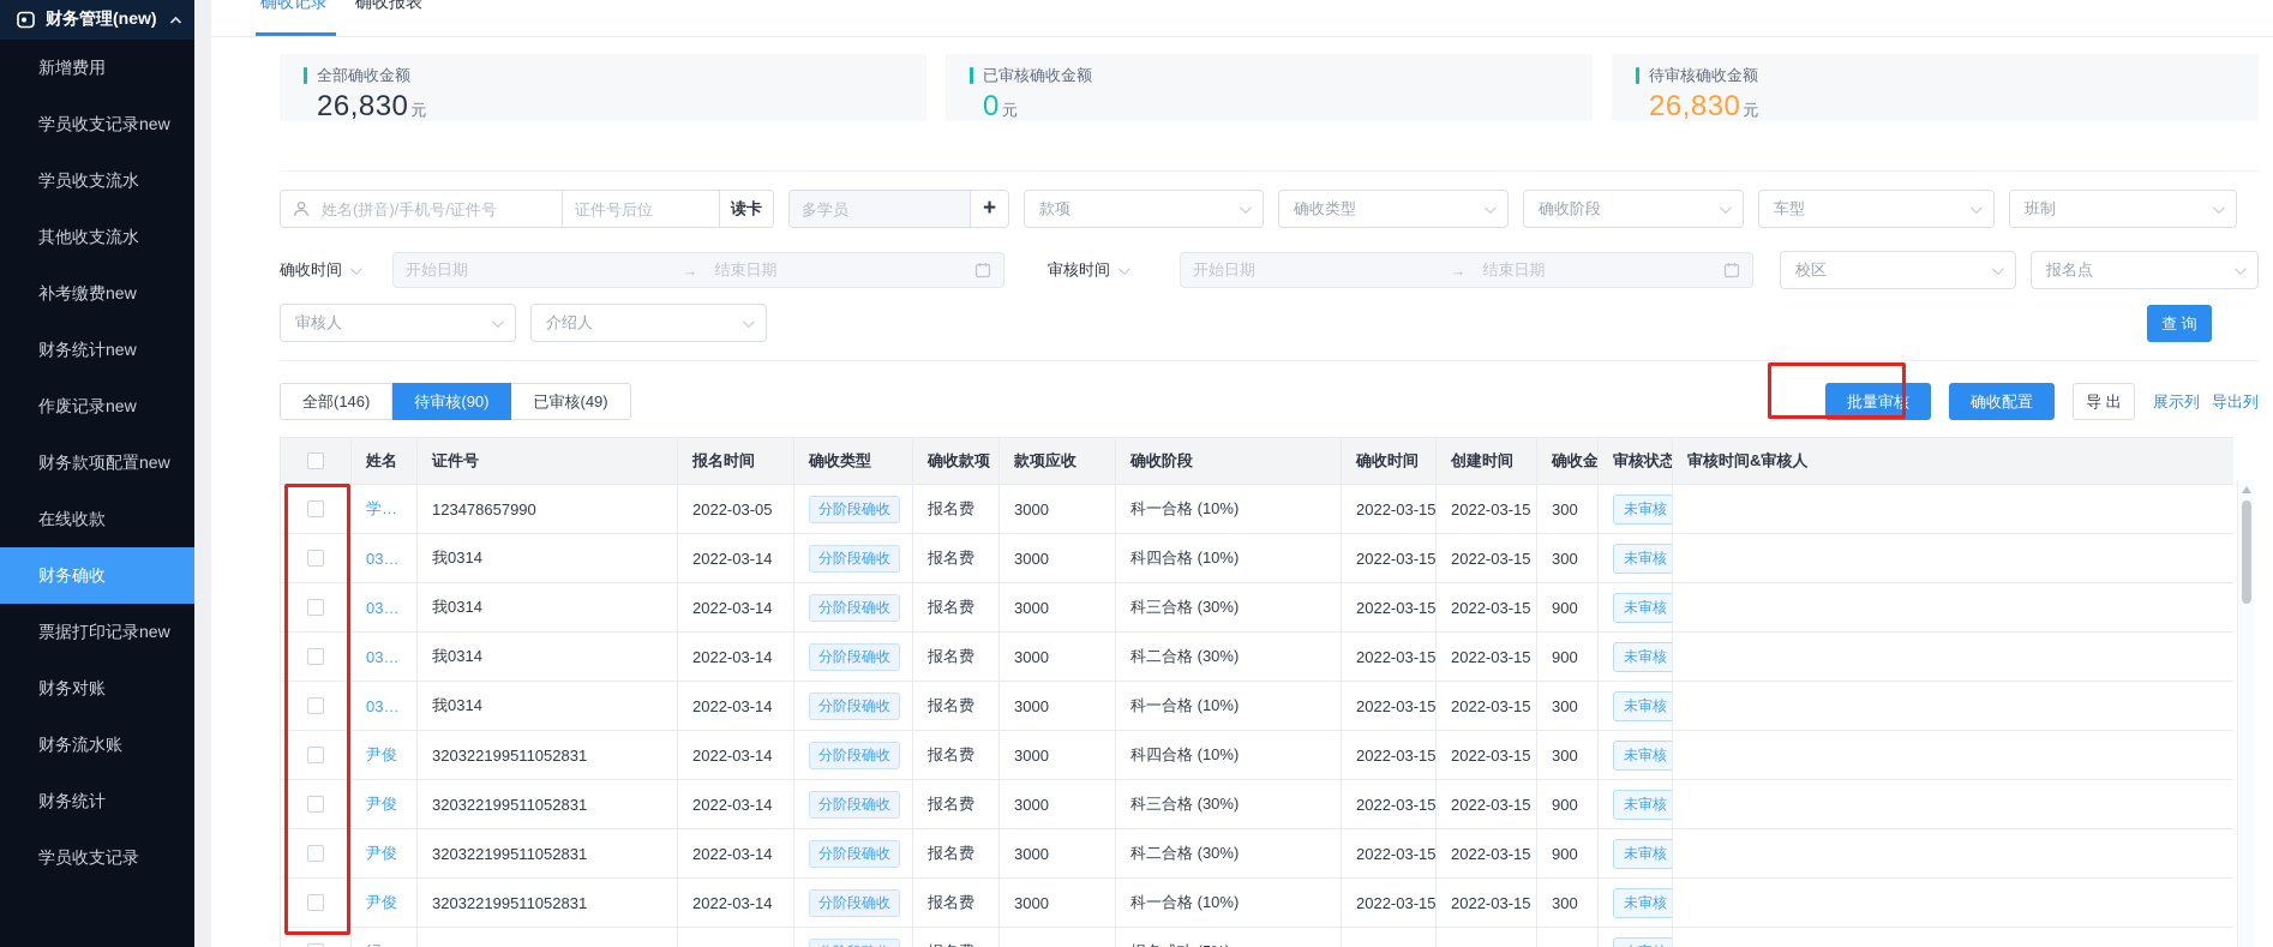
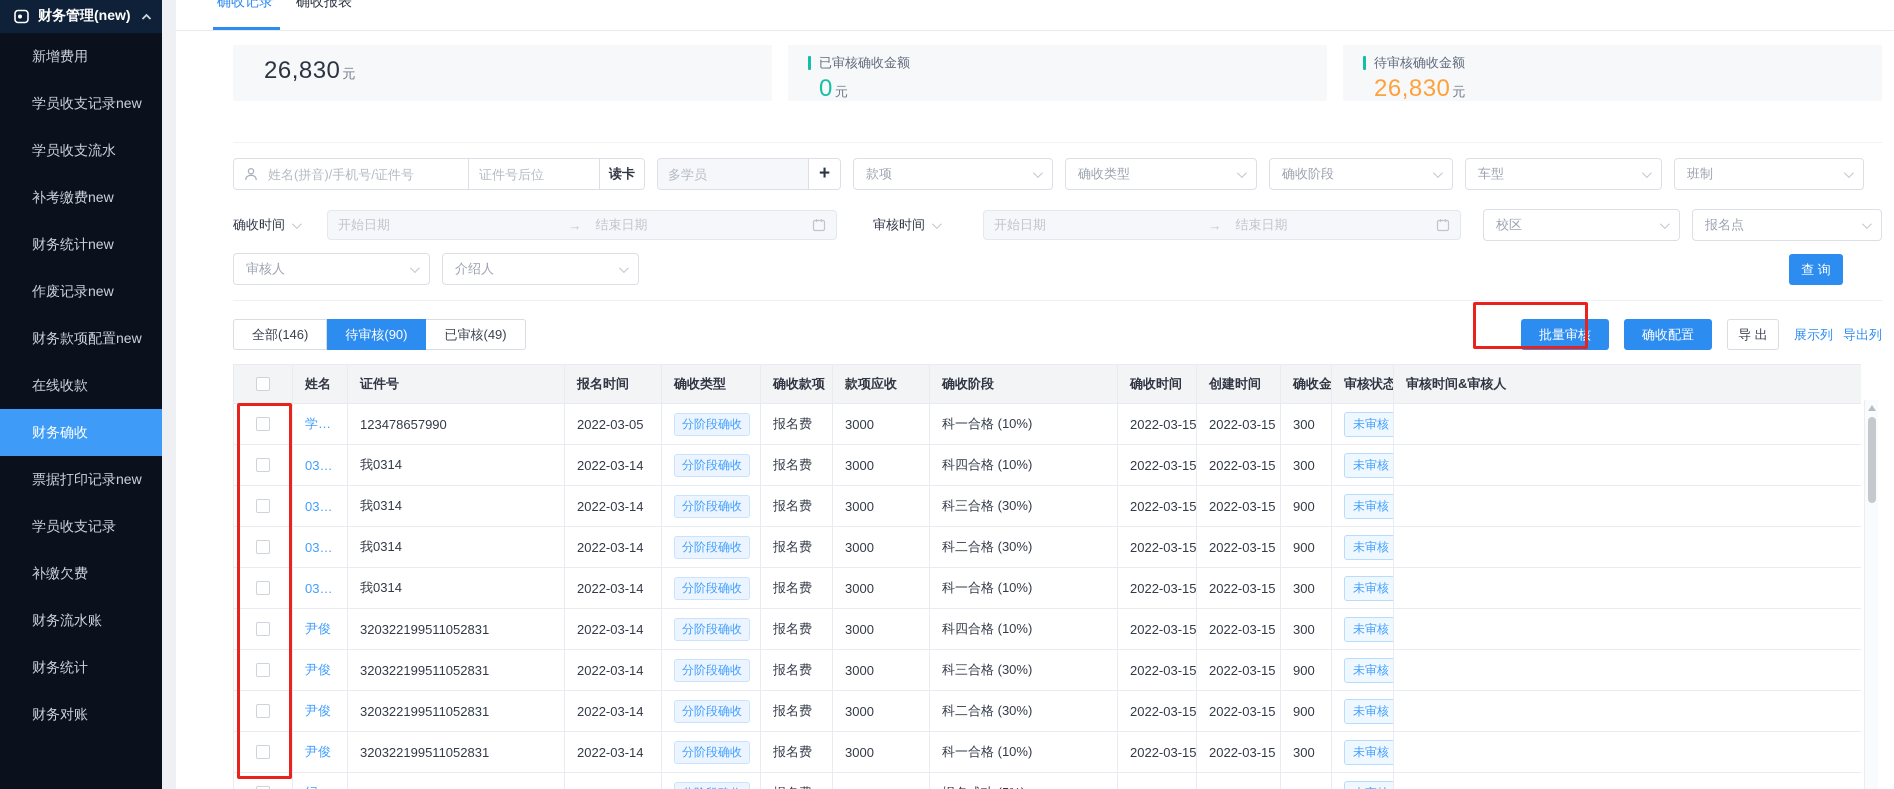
  财务管理(new)
  新增费用
  学员收支记录new
  学员收支流水
- 其他收支流水
  补考缴费new
  财务统计new
  作废记录new
  财务款项配置new
  在线收款
  财务确收
  票据打印记录new
- 财务对账
+ 学员收支记录
+ 补缴欠费
  财务流水账
  财务统计
- 学员收支记录
+ 财务对账
  确收记录
  确收报表
- 全部确收金额
  26,830 元
  已审核确收金额
  0 元
  待审核确收金额
  26,830 元
  姓名(拼音)/手机号/证件号
  证件号后位
  读卡
  多学员
  +
  款项
  确收类型
  确收阶段
  车型
  班制
  确收时间
  开始日期
  →
  结束日期
  审核时间
  开始日期
  →
  结束日期
  校区
  报名点
  审核人
  介绍人
  查 询
  全部(146)
  待审核(90)
  已审核(49)
  批量审核
  确收配置
  导 出
  展示列
  导出列
  姓名
  证件号
  报名时间
  确收类型
  确收款项
  款项应收
  确收阶段
  确收时间
  创建时间
  确收金
  审核状态
  审核时间&审核人
  123478657990
  2022-03-05
  分阶段确收
  报名费
  3000
  科一合格 (10%)
  2022-03-15
  300
  未审核
  031..
  我0314
  2022-03-14
  分阶段确收
  报名费
  3000
  科四合格 (10%)
  2022-03-15
  300
  未审核
  031..
  我0314
  2022-03-14
  分阶段确收
  报名费
  3000
  科三合格 (30%)
  2022-03-15
  900
  未审核
  031..
  我0314
  2022-03-14
  分阶段确收
  报名费
  3000
  科二合格 (30%)
  2022-03-15
  900
  未审核
  031..
  我0314
  2022-03-14
  分阶段确收
  报名费
  3000
  科一合格 (10%)
  2022-03-15
  300
  未审核
  尹俊
  320322199511052831
  2022-03-14
  分阶段确收
  报名费
  3000
  科四合格 (10%)
  2022-03-15
  300
  未审核
  尹俊
  320322199511052831
  2022-03-14
  分阶段确收
  报名费
  3000
  科三合格 (30%)
  2022-03-15
  900
  未审核
  尹俊
  320322199511052831
  2022-03-14
  分阶段确收
  报名费
  3000
  科二合格 (30%)
  2022-03-15
  900
  未审核
  尹俊
  320322199511052831
  2022-03-14
  分阶段确收
  报名费
  3000
  科一合格 (10%)
  2022-03-15
  300
  未审核
